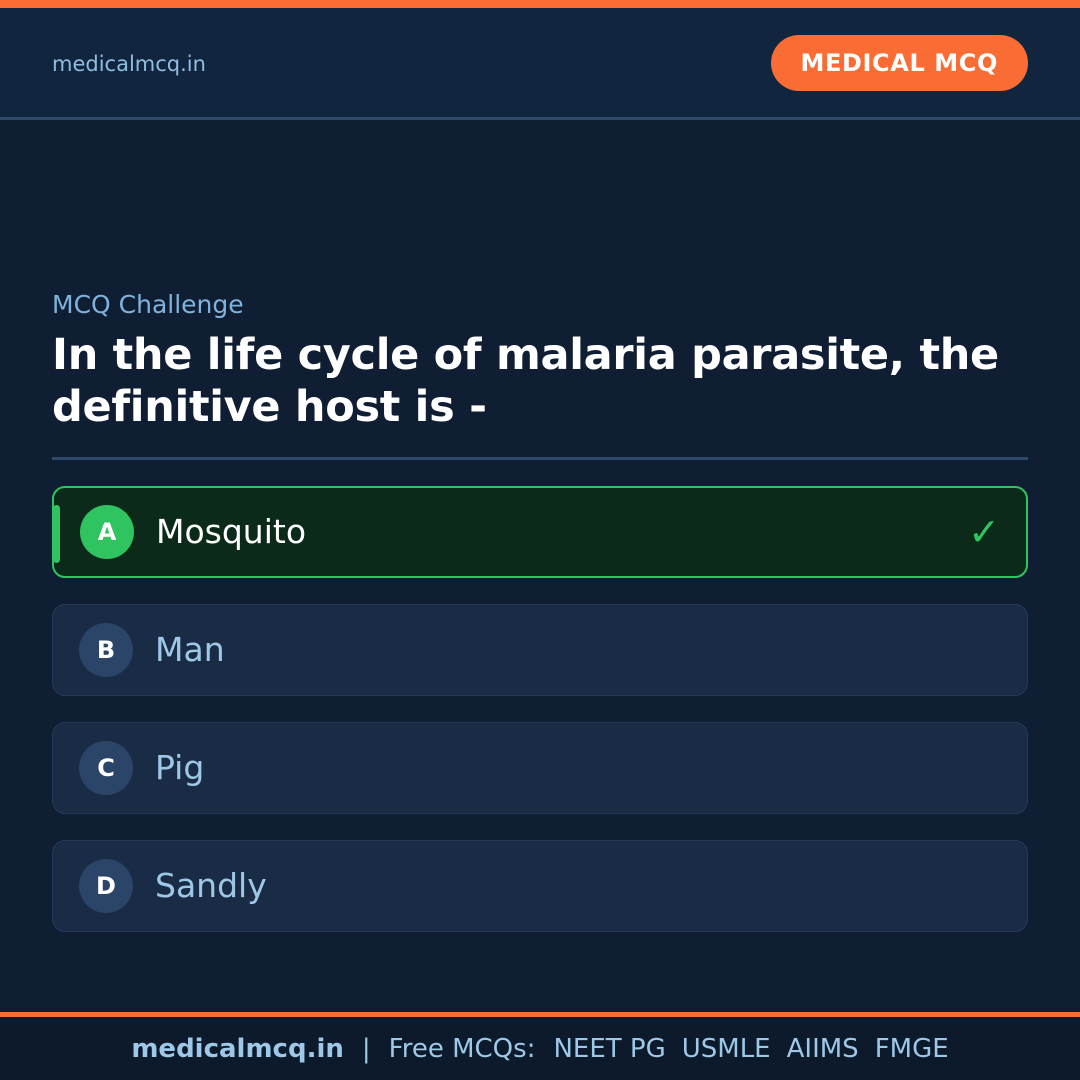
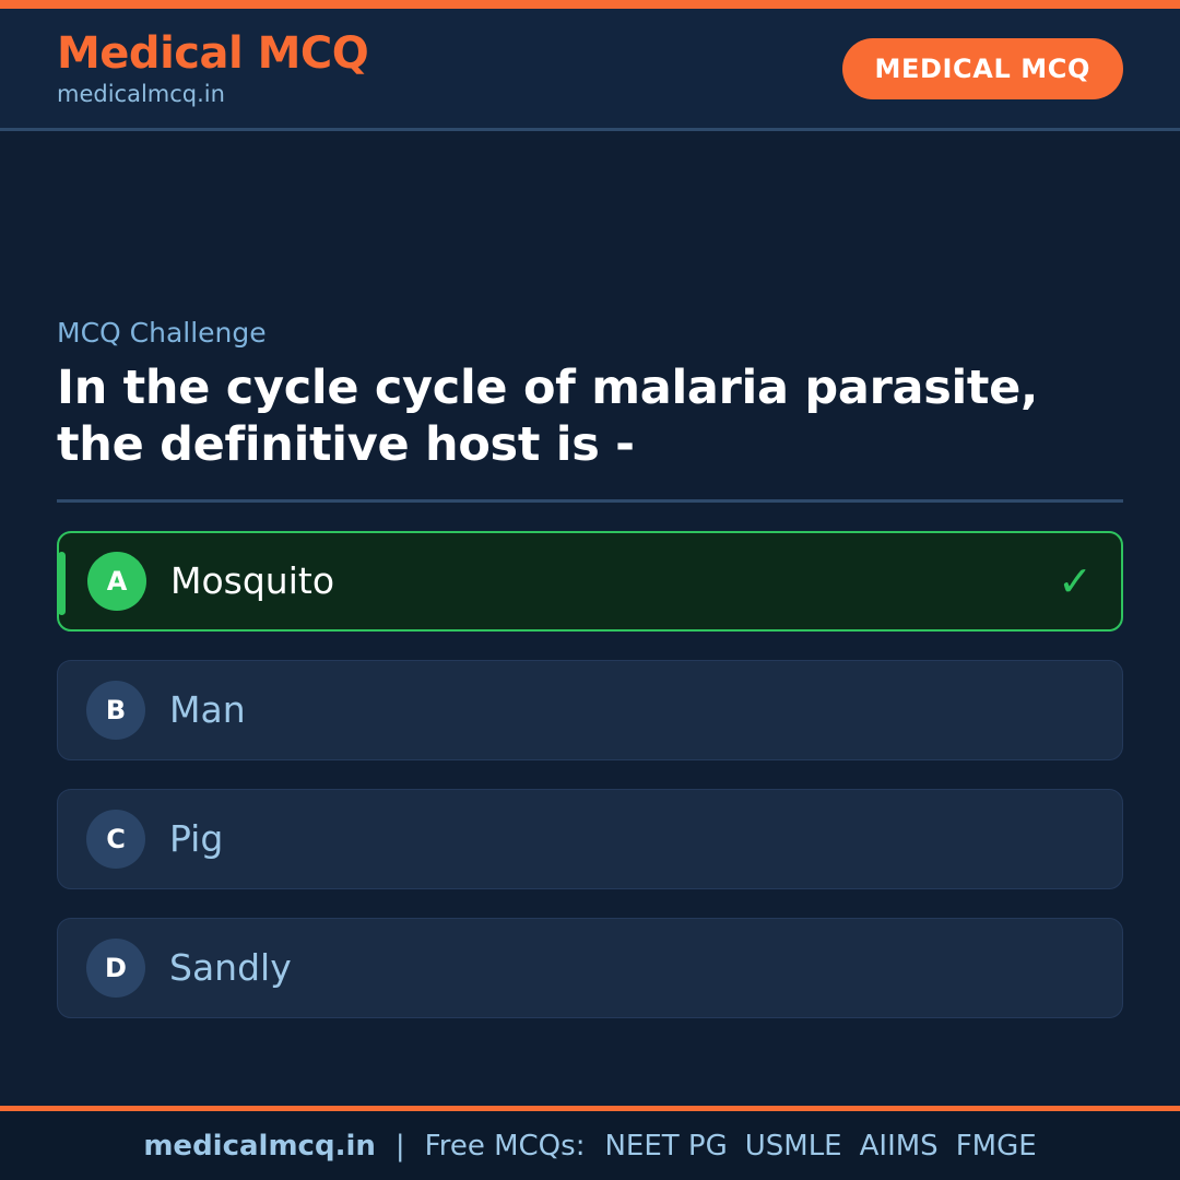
+ Medical MCQ
  medicalmcq.in
  MEDICAL MCQ
  MCQ Challenge
- In the life cycle of malaria parasite, the definitive host is -
+ In the cycle cycle of malaria parasite, the definitive host is -
  A
  Mosquito
  ✓
  B
  Man
  C
  Pig
  D
  Sandly
  medicalmcq.in
  |
  Free MCQs:
  NEET PG
  USMLE
  AIIMS
  FMGE
